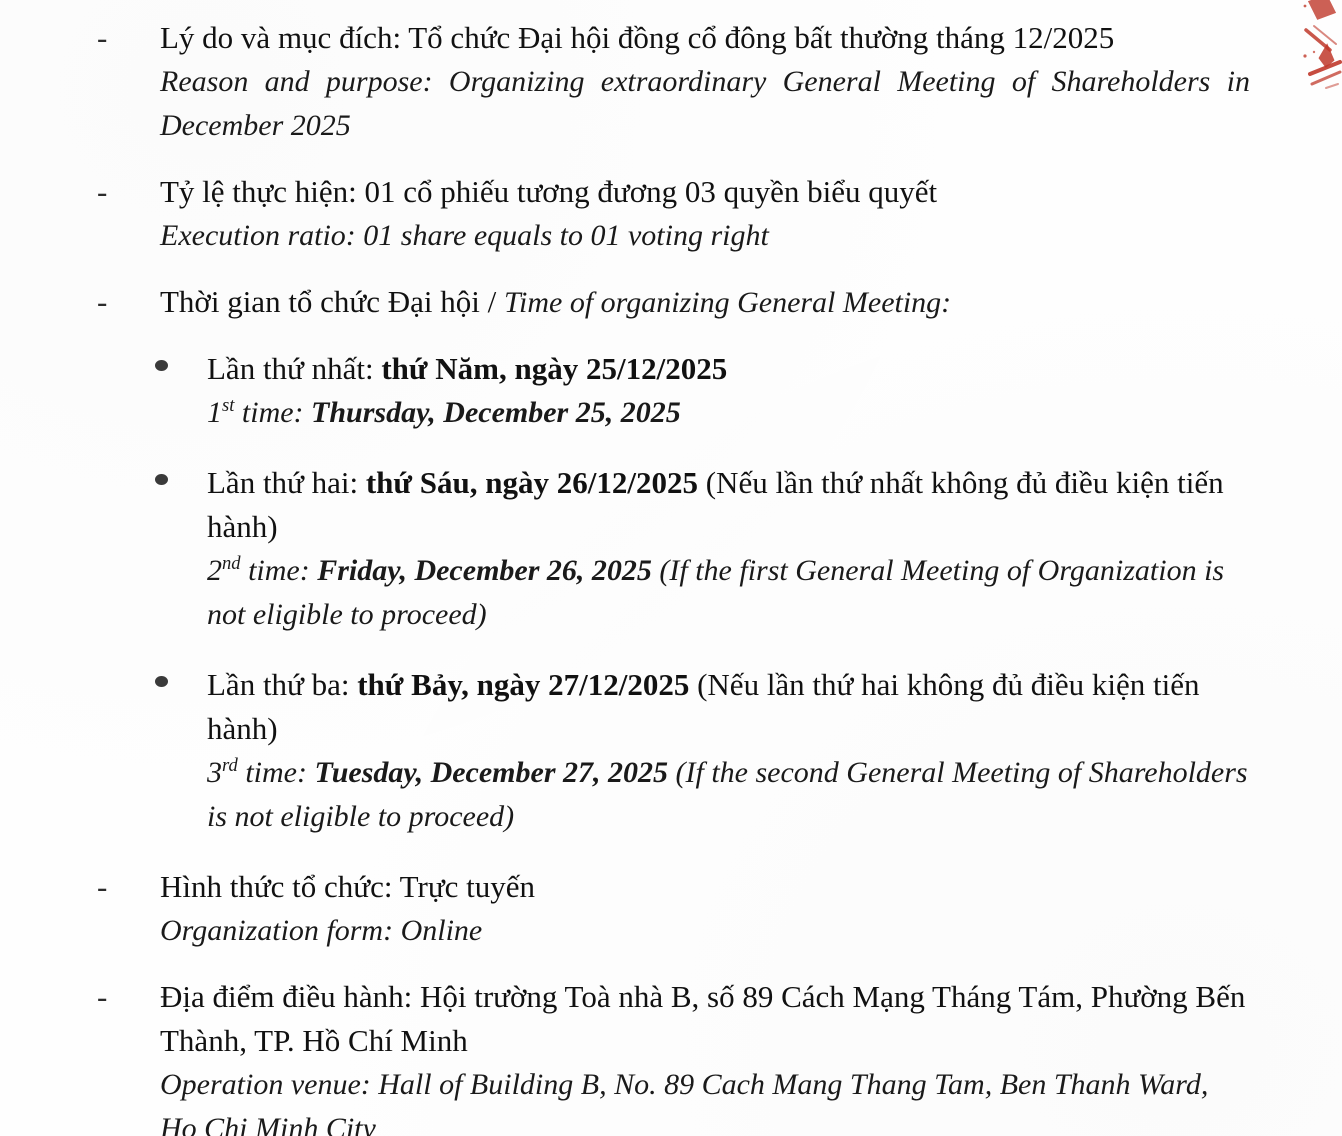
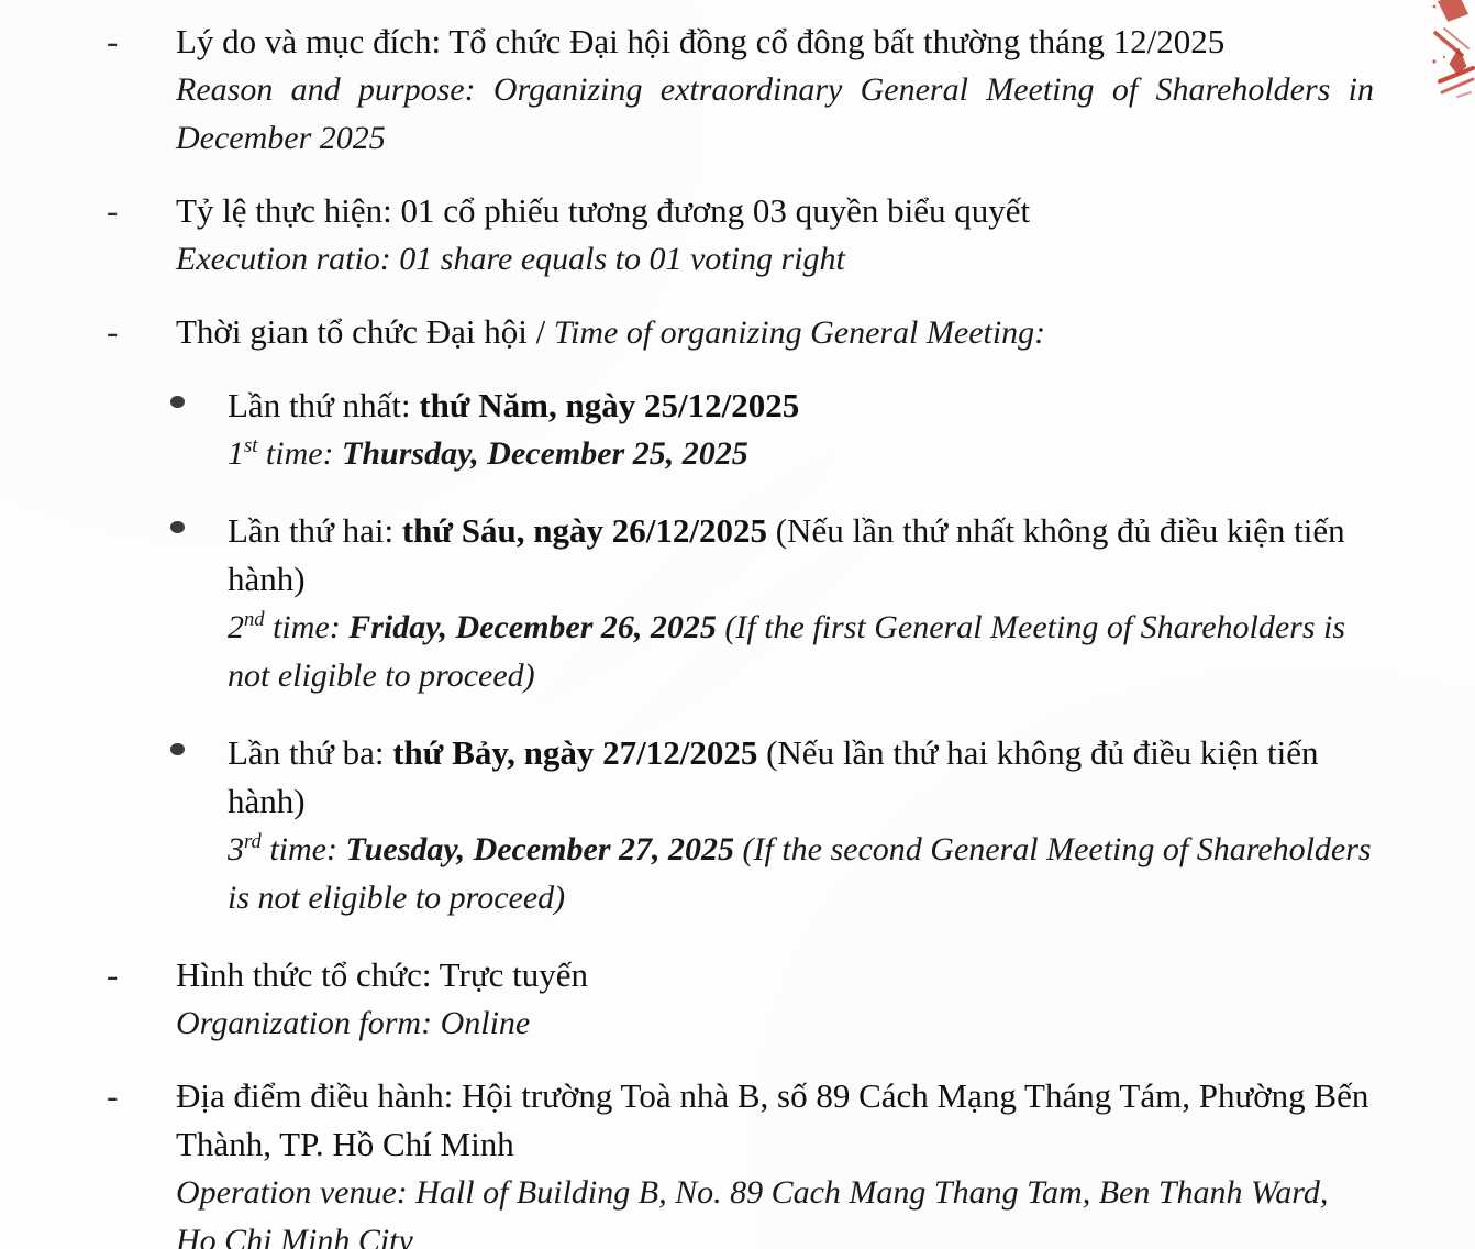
  -
  Lý do và mục đích: Tổ chức Đại hội đồng cổ đông bất thường tháng 12/2025
  Reason and purpose: Organizing extraordinary General Meeting of Shareholders in December 2025
  -
  Tỷ lệ thực hiện: 01 cổ phiếu tương đương 03 quyền biểu quyết
  Execution ratio: 01 share equals to 01 voting right
  -
  Thời gian tổ chức Đại hội / Time of organizing General Meeting:
  Lần thứ nhất: thứ Năm, ngày 25/12/2025
  1st time: Thursday, December 25, 2025
  Lần thứ hai: thứ Sáu, ngày 26/12/2025 (Nếu lần thứ nhất không đủ điều kiện tiến hành)
- 2nd time: Friday, December 26, 2025 (If the first General Meeting of Organization is not eligible to proceed)
+ 2nd time: Friday, December 26, 2025 (If the first General Meeting of Shareholders is not eligible to proceed)
  Lần thứ ba: thứ Bảy, ngày 27/12/2025 (Nếu lần thứ hai không đủ điều kiện tiến hành)
  3rd time: Tuesday, December 27, 2025 (If the second General Meeting of Shareholders is not eligible to proceed)
  -
  Hình thức tổ chức: Trực tuyến
  Organization form: Online
  -
  Địa điểm điều hành: Hội trường Toà nhà B, số 89 Cách Mạng Tháng Tám, Phường Bến Thành, TP. Hồ Chí Minh
  Operation venue: Hall of Building B, No. 89 Cach Mang Thang Tam, Ben Thanh Ward, Ho Chi Minh City
